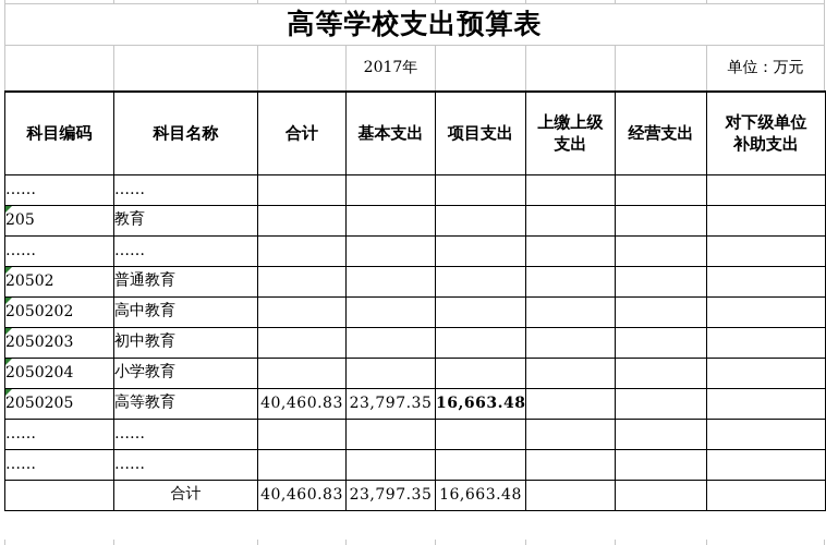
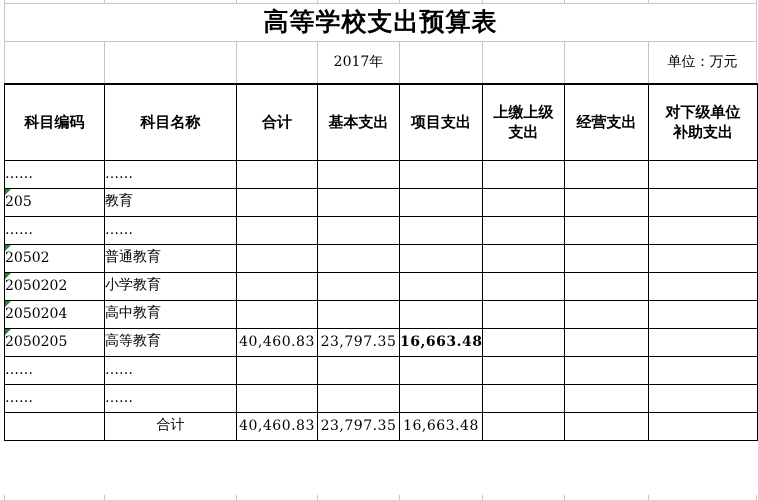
  高等学校支出预算表
  2017年
  单位：万元
  科目编码	科目名称	合计	基本支出	项目支出	上缴上级 支出	经营支出	对下级单位 补助支出
  ……	……
  205	教育
  ……	……
  20502	普通教育
- 2050202	高中教育
+ 2050202	小学教育
- 2050203	初中教育
- 2050204	小学教育
+ 2050204	高中教育
  2050205	高等教育	40,460.83	23,797.35	16,663.48
  ……	……
  ……	……
  	合计	40,460.83	23,797.35	16,663.48
